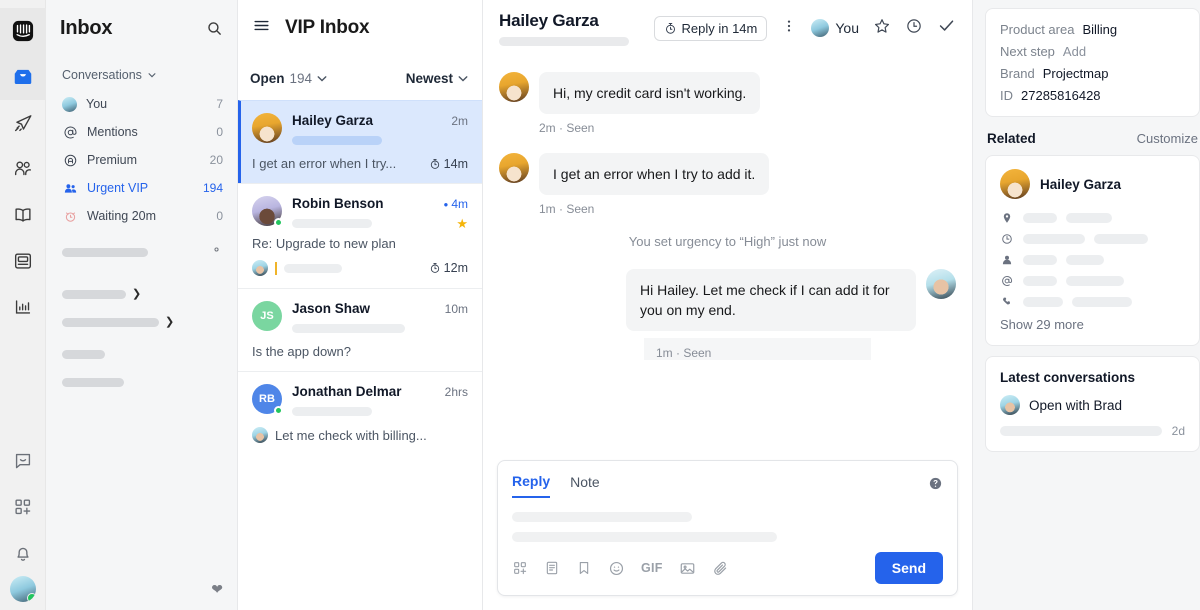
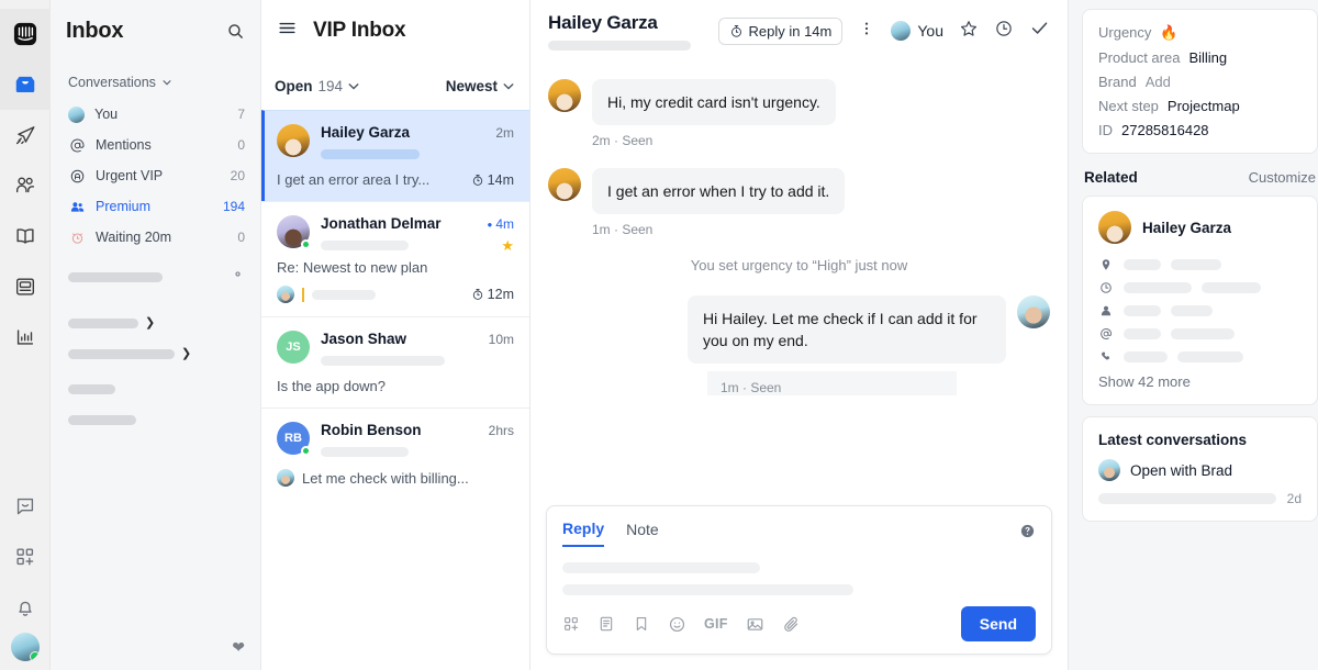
  Inbox
  Conversations
  You
  7
  Mentions
  0
- Premium
+ Urgent VIP
  20
- Urgent VIP
+ Premium
  194
  Waiting 20m
  0
  ❯
  ❯
  ❤
  VIP Inbox
  Open
  194
  Newest
  Hailey Garza
  2m
- I get an error when I try...
+ I get an error area I try...
  14m
- Robin Benson
+ Jonathan Delmar
  4m
  ★
- Re: Upgrade to new plan
+ Re: Newest to new plan
  12m
  JS
  Jason Shaw
  10m
  Is the app down?
  RB
- Jonathan Delmar
+ Robin Benson
  2hrs
  Let me check with billing...
  Hailey Garza
  Reply in 14m
  You
- Hi, my credit card isn't working.
+ Hi, my credit card isn't urgency.
  2m · Seen
  I get an error when I try to add it.
  1m · Seen
  You set urgency to “High” just now
  Hi Hailey. Let me check if I can add it for you on my end.
  1m · Seen
  Reply
  Note
  GIF
  Send
+ Urgency
+ 🔥
  Product area
  Billing
- Next step
+ Brand
  Add
- Brand
+ Next step
  Projectmap
  ID
  27285816428
  Related
  Customize
  Hailey Garza
- Show 29 more
+ Show 42 more
  Latest conversations
  Open with Brad
  2d
